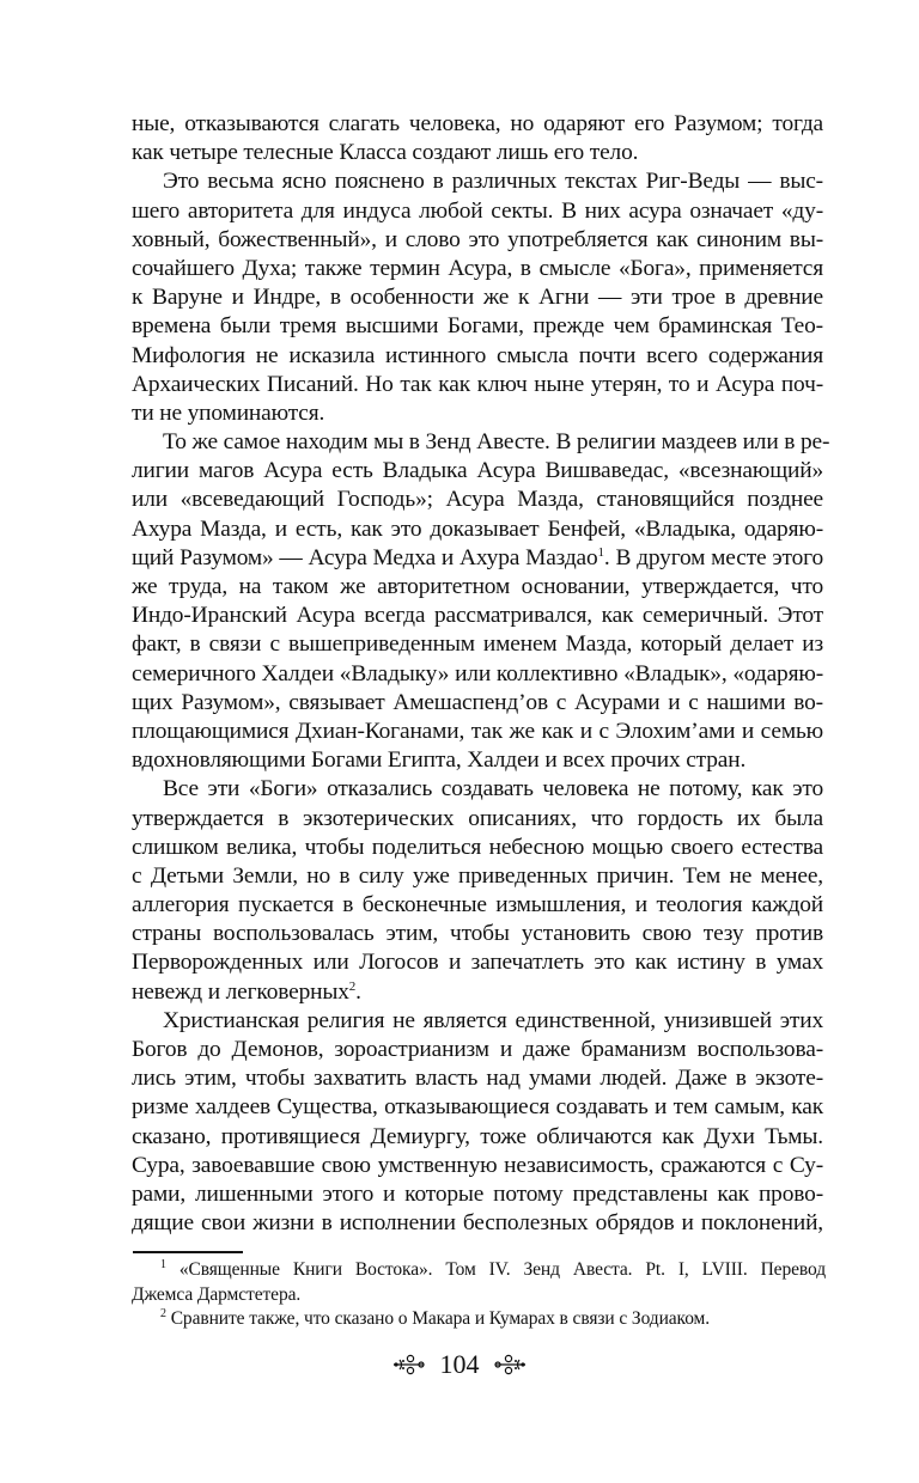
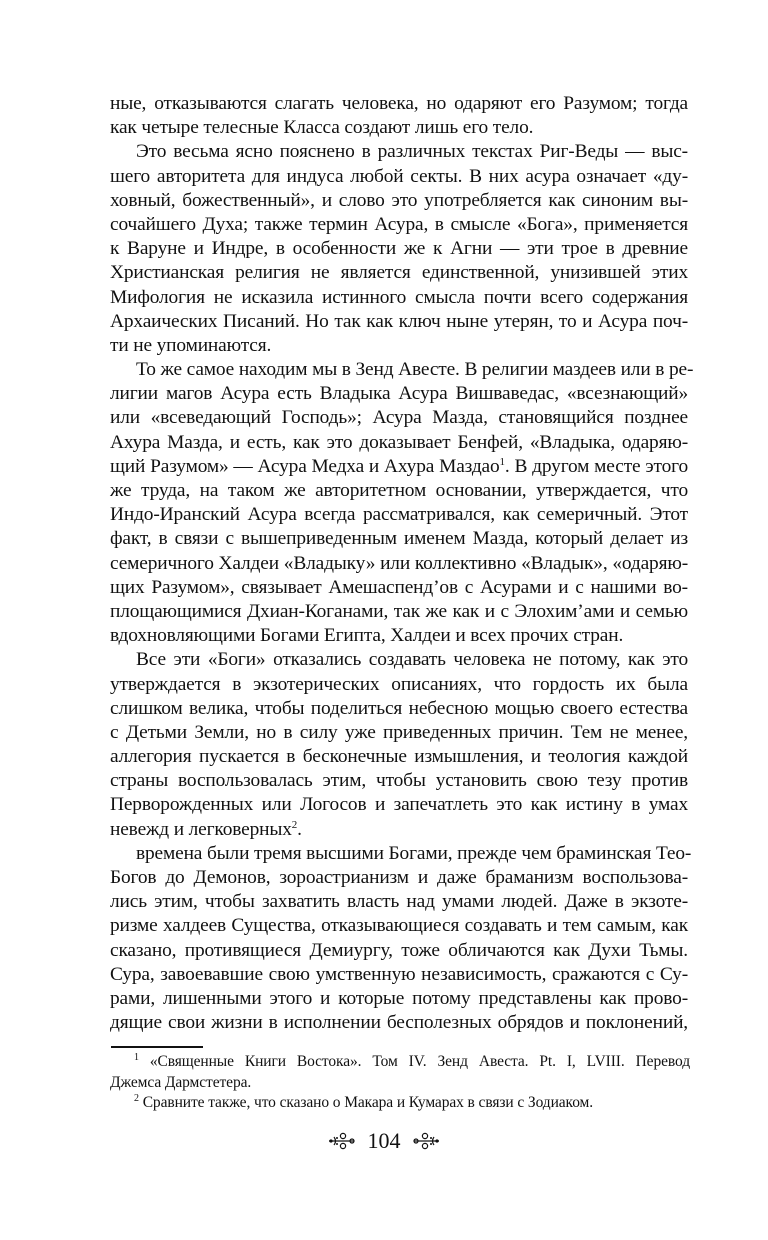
  ные, отказываются слагать человека, но одаряют его Разумом; тогда
  как четыре телесные Класса создают лишь его тело.
  Это весьма ясно пояснено в различных текстах Риг-Веды — выс-
  шего авторитета для индуса любой секты. В них асура означает «ду-
  ховный, божественный», и слово это употребляется как синоним вы-
  сочайшего Духа; также термин Асура, в смысле «Бога», применяется
  к Варуне и Индре, в особенности же к Агни — эти трое в древние
- времена были тремя высшими Богами, прежде чем браминская Тео-
+ Христианская религия не является единственной, унизившей этих
  Мифология не исказила истинного смысла почти всего содержания
  Архаических Писаний. Но так как ключ ныне утерян, то и Асура поч-
  ти не упоминаются.
  То же самое находим мы в Зенд Авесте. В религии маздеев или в ре-
  лигии магов Асура есть Владыка Асура Вишваведас, «всезнающий»
  или «всеведающий Господь»; Асура Мазда, становящийся позднее
  Ахура Мазда, и есть, как это доказывает Бенфей, «Владыка, одаряю-
  щий Разумом» — Асура Медха и Ахура Маздао1. В другом месте этого
  же труда, на таком же авторитетном основании, утверждается, что
  Индо-Иранский Асура всегда рассматривался, как семеричный. Этот
  факт, в связи с вышеприведенным именем Мазда, который делает из
  семеричного Халдеи «Владыку» или коллективно «Владык», «одаряю-
  щих Разумом», связывает Амешаспенд’ов с Асурами и с нашими во-
  площающимися Дхиан-Коганами, так же как и с Элохим’ами и семью
  вдохновляющими Богами Египта, Халдеи и всех прочих стран.
  Все эти «Боги» отказались создавать человека не потому, как это
  утверждается в экзотерических описаниях, что гордость их была
  слишком велика, чтобы поделиться небесною мощью своего естества
  с Детьми Земли, но в силу уже приведенных причин. Тем не менее,
  аллегория пускается в бесконечные измышления, и теология каждой
  страны воспользовалась этим, чтобы установить свою тезу против
  Перворожденных или Логосов и запечатлеть это как истину в умах
  невежд и легковерных2.
- Христианская религия не является единственной, унизившей этих
+ времена были тремя высшими Богами, прежде чем браминская Тео-
  Богов до Демонов, зороастрианизм и даже браманизм воспользова-
  лись этим, чтобы захватить власть над умами людей. Даже в экзоте-
  ризме халдеев Существа, отказывающиеся создавать и тем самым, как
  сказано, противящиеся Демиургу, тоже обличаются как Духи Тьмы.
  Сура, завоевавшие свою умственную независимость, сражаются с Су-
  рами, лишенными этого и которые потому представлены как прово-
  дящие свои жизни в исполнении бесполезных обрядов и поклонений,
  1 «Священные Книги Востока». Том IV. Зенд Авеста. Pt. I, LVIII. Перевод
  Джемса Дармстетера.
  2 Сравните также, что сказано о Макара и Кумарах в связи с Зодиаком.
  104
